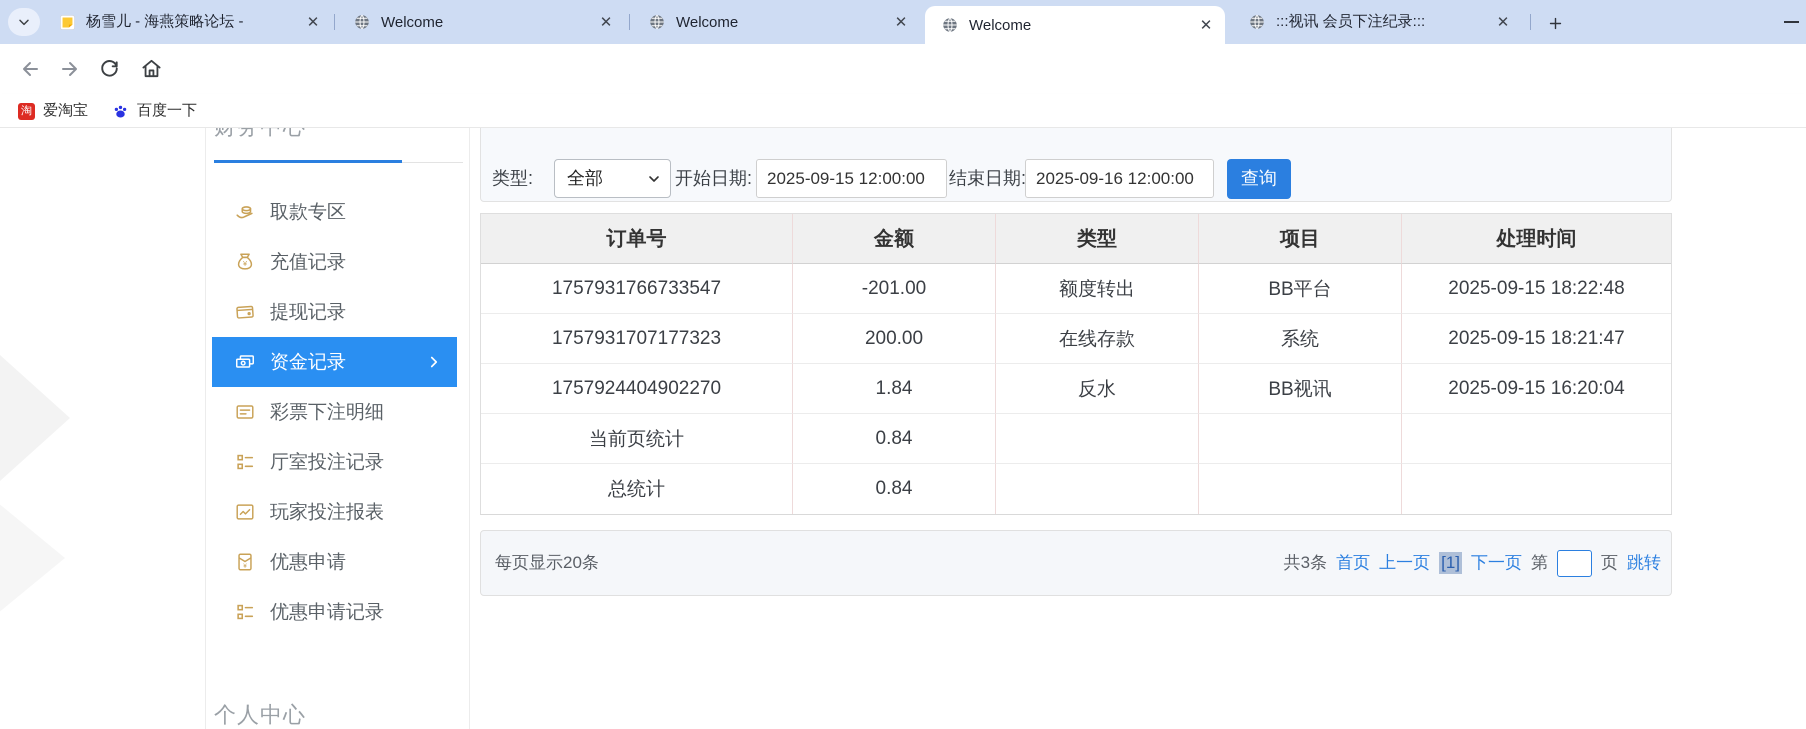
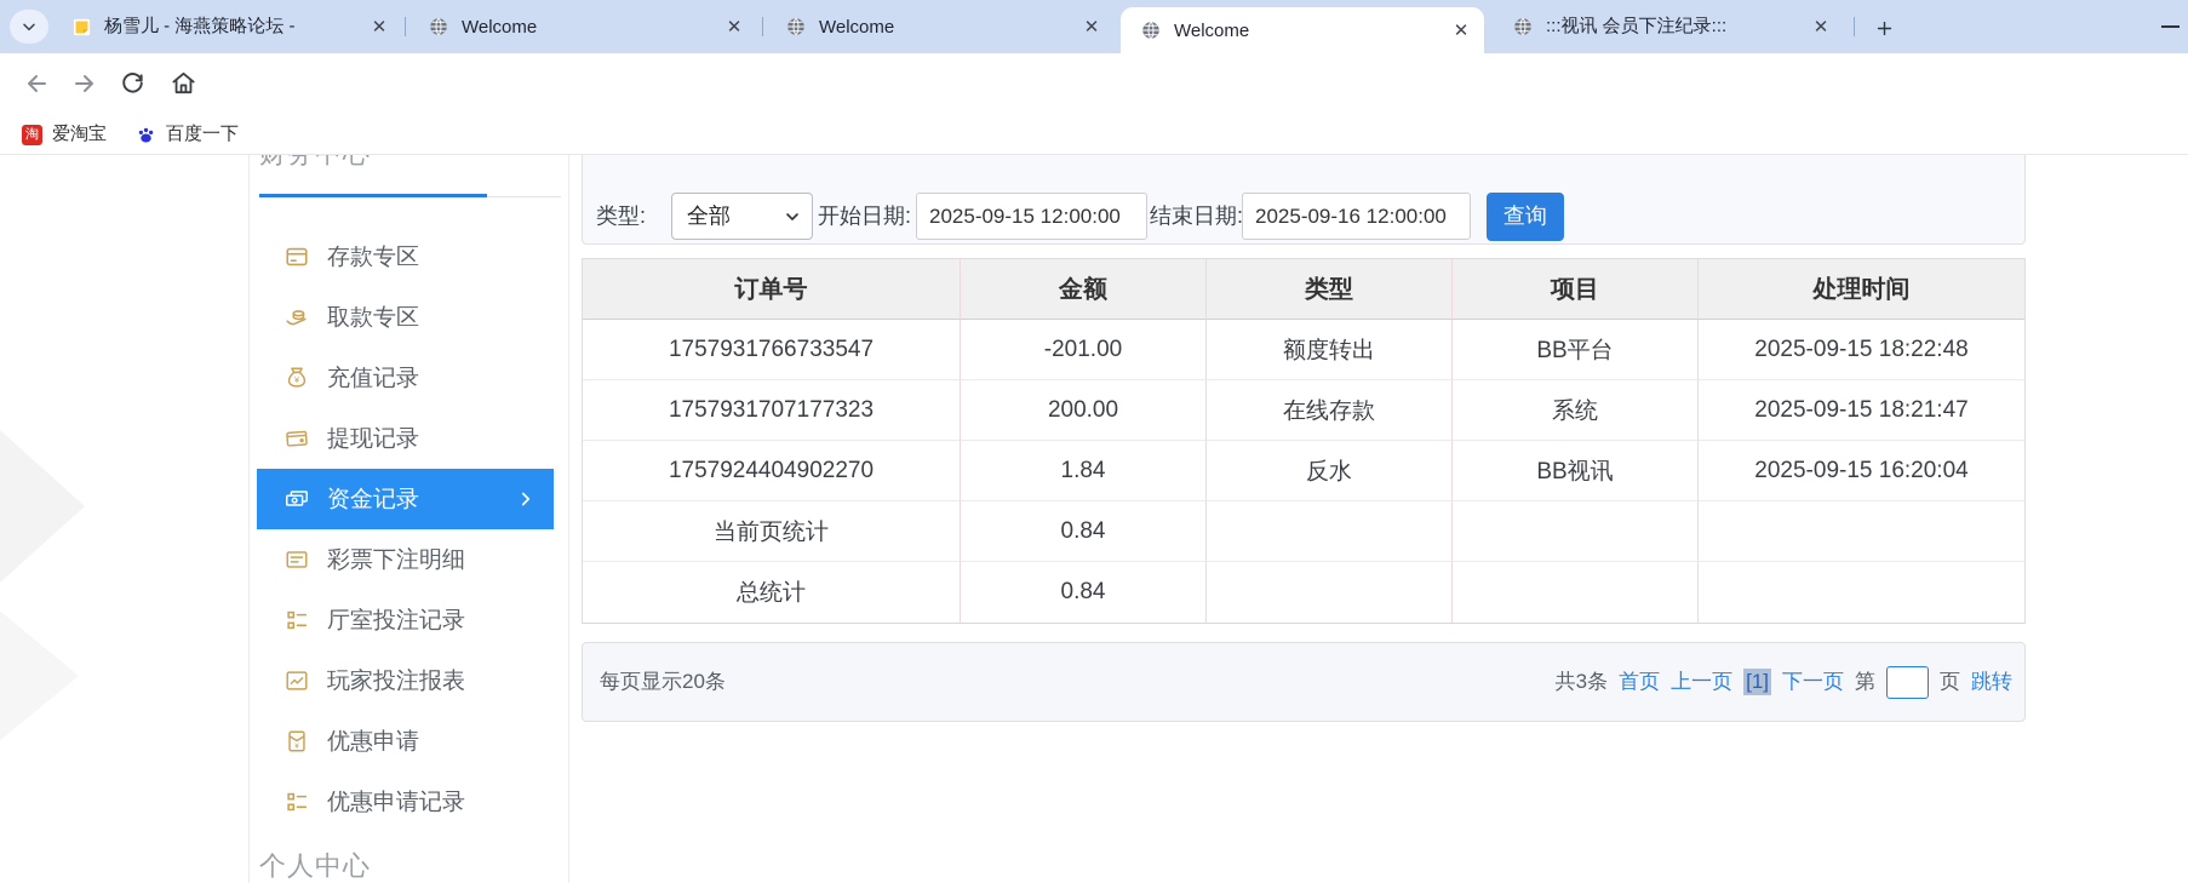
  杨雪儿 - 海燕策略论坛 -
  ✕
  Welcome
  ✕
  Welcome
  ✕
  Welcome
  ✕
  :::视讯 会员下注纪录:::
  ✕
  淘
  爱淘宝
  百度一下
+ 存款专区
  取款专区
  ¥
  充值记录
  提现记录
  资金记录
  彩票下注明细
  厅室投注记录
  玩家投注报表
  优惠申请
  优惠申请记录
  个人中心
  类型:
  全部
  开始日期:
  2025-09-15 12:00:00
  结束日期:
  2025-09-16 12:00:00
  查询
  订单号
  金额
  类型
  项目
  处理时间
  1757931766733547
  -201.00
  额度转出
  BB平台
  2025-09-15 18:22:48
  1757931707177323
  200.00
  在线存款
  系统
  2025-09-15 18:21:47
  1757924404902270
  1.84
  反水
  BB视讯
  2025-09-15 16:20:04
  当前页统计
  0.84
  总统计
  0.84
  每页显示20条
  共3条
  首页
  上一页
  [1]
  下一页
  第
  页
  跳转
